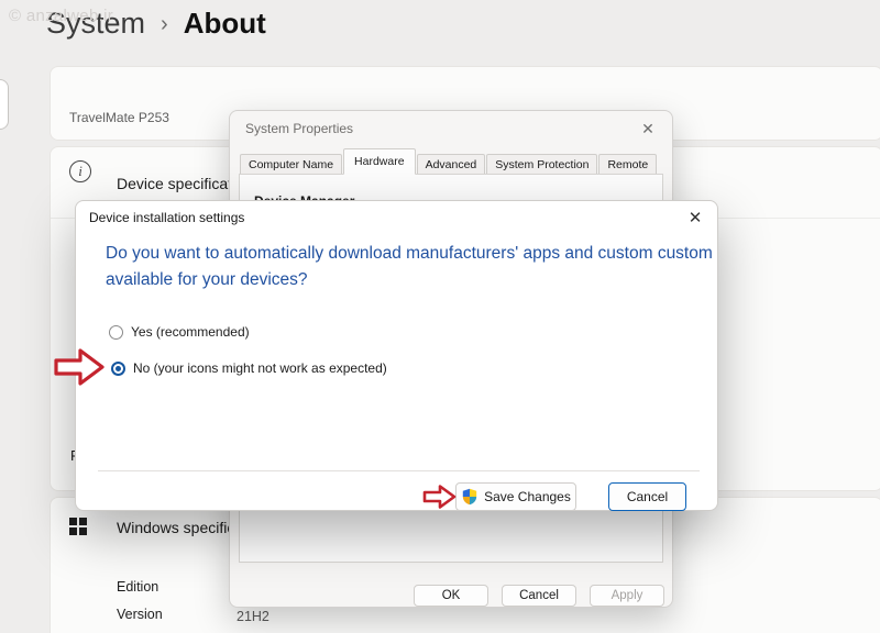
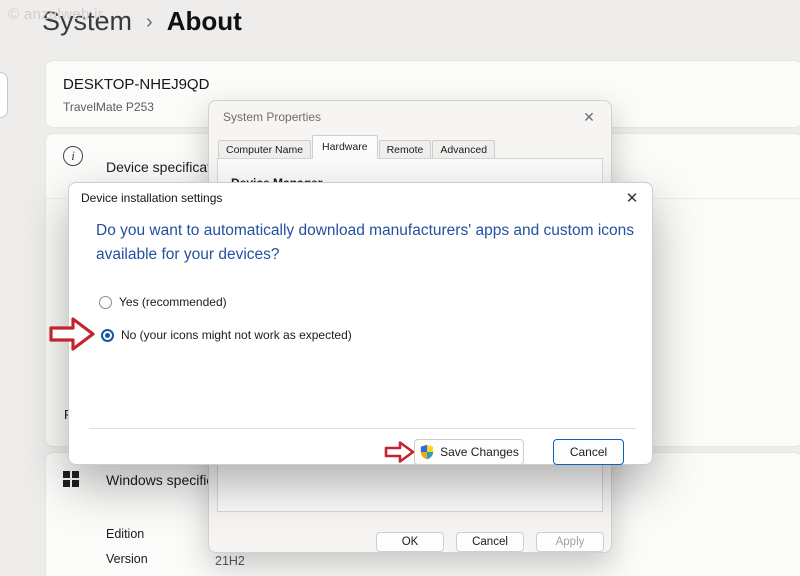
  © anzalweb.ir
  System
  ›
  About
+ DESKTOP-NHEJ9QD
  TravelMate P253
  i
  Device specifica
  Edition
  Version
  21H2
  System Properties
  ✕
  Computer Name
  Hardware
- Advanced
+ Remote
- System Protection
- Remote
+ Advanced
  OK
  Cancel
  Apply
  Device installation settings
  ✕
- Do you want to automatically download manufacturers' apps and custom custom
+ Do you want to automatically download manufacturers' apps and custom icons
  available for your devices?
  Yes (recommended)
  No (your icons might not work as expected)
  Save Changes
  Cancel
